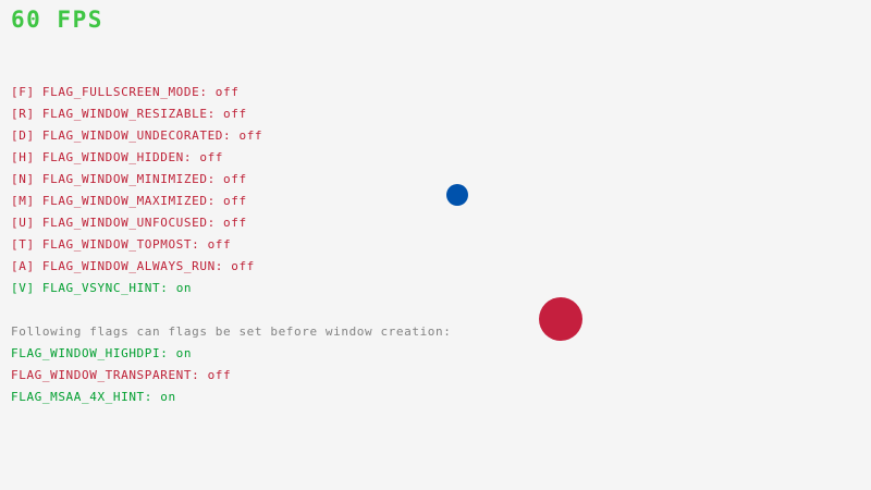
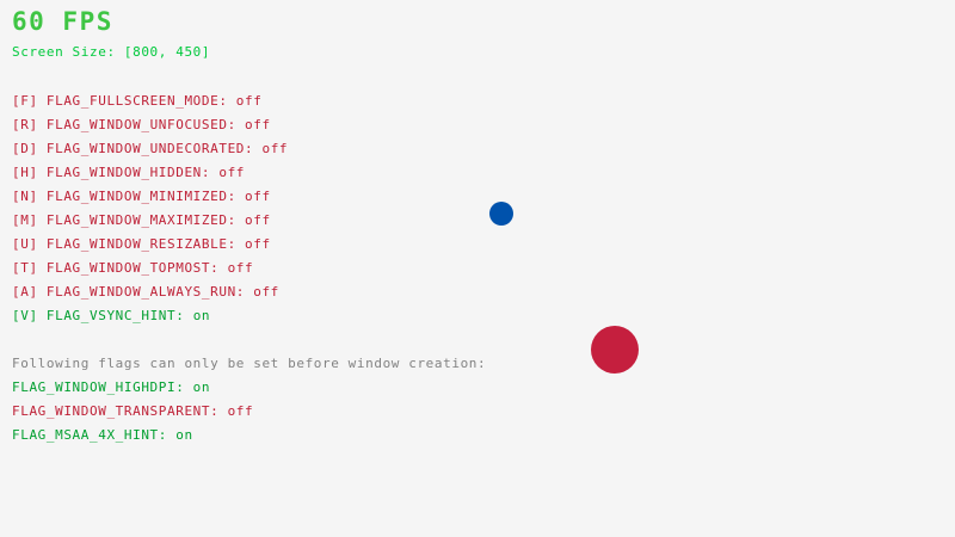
  60 FPS
+ Screen Size: [800, 450]
  [F] FLAG_FULLSCREEN_MODE: off
- [R] FLAG_WINDOW_RESIZABLE: off
+ [R] FLAG_WINDOW_UNFOCUSED: off
  [D] FLAG_WINDOW_UNDECORATED: off
  [H] FLAG_WINDOW_HIDDEN: off
  [N] FLAG_WINDOW_MINIMIZED: off
  [M] FLAG_WINDOW_MAXIMIZED: off
- [U] FLAG_WINDOW_UNFOCUSED: off
+ [U] FLAG_WINDOW_RESIZABLE: off
  [T] FLAG_WINDOW_TOPMOST: off
  [A] FLAG_WINDOW_ALWAYS_RUN: off
  [V] FLAG_VSYNC_HINT: on
- Following flags can flags be set before window creation:
+ Following flags can only be set before window creation:
  FLAG_WINDOW_HIGHDPI: on
  FLAG_WINDOW_TRANSPARENT: off
  FLAG_MSAA_4X_HINT: on
